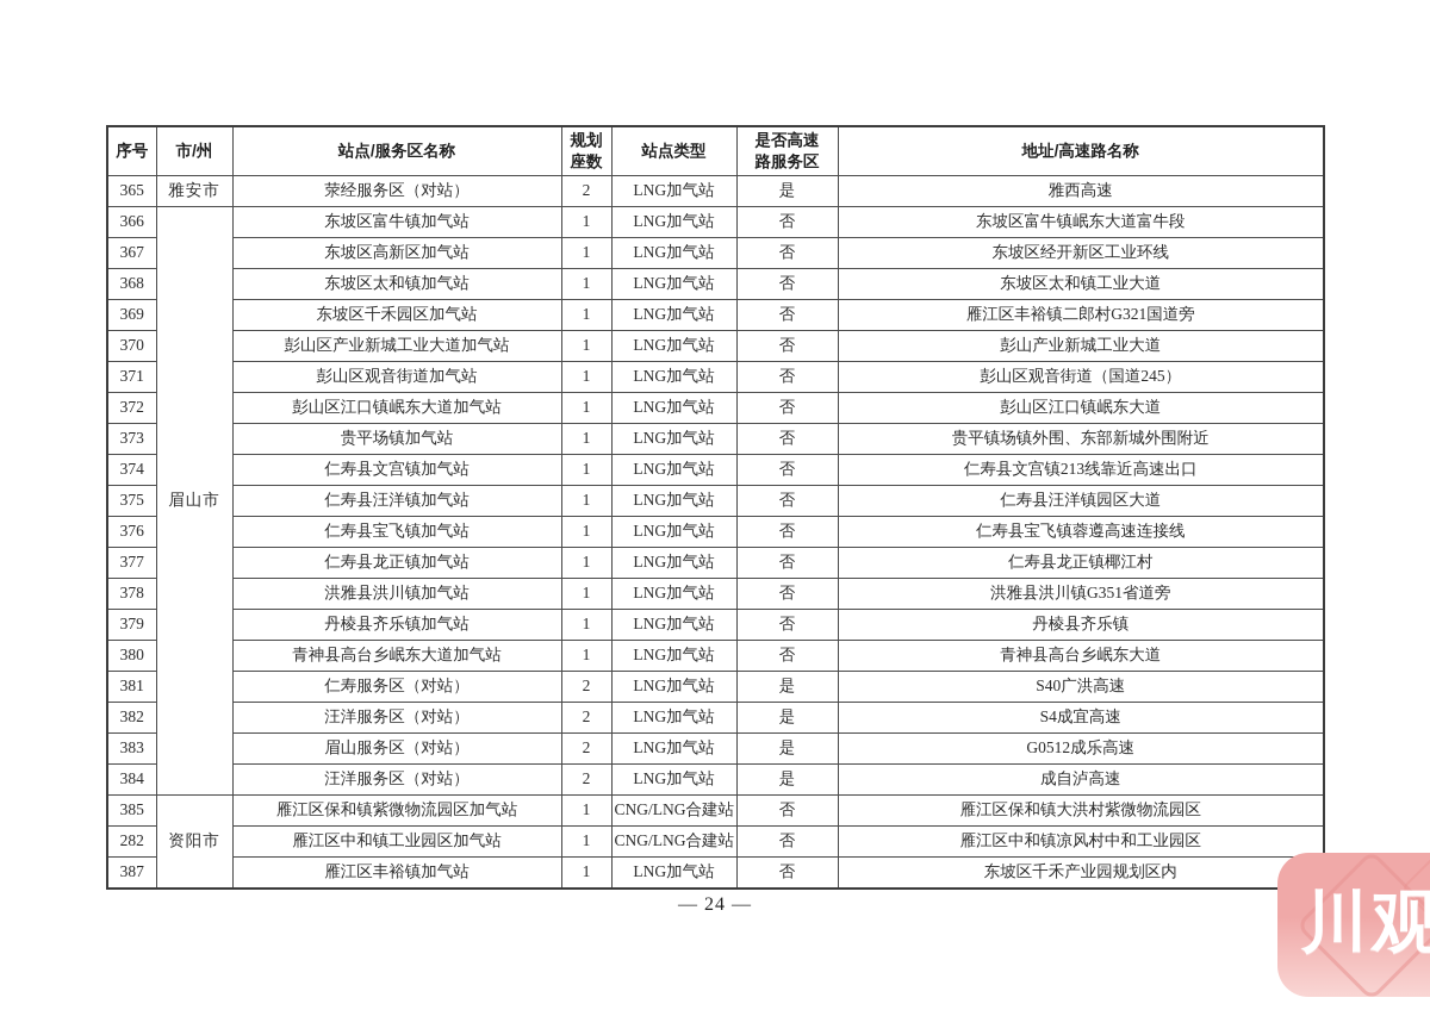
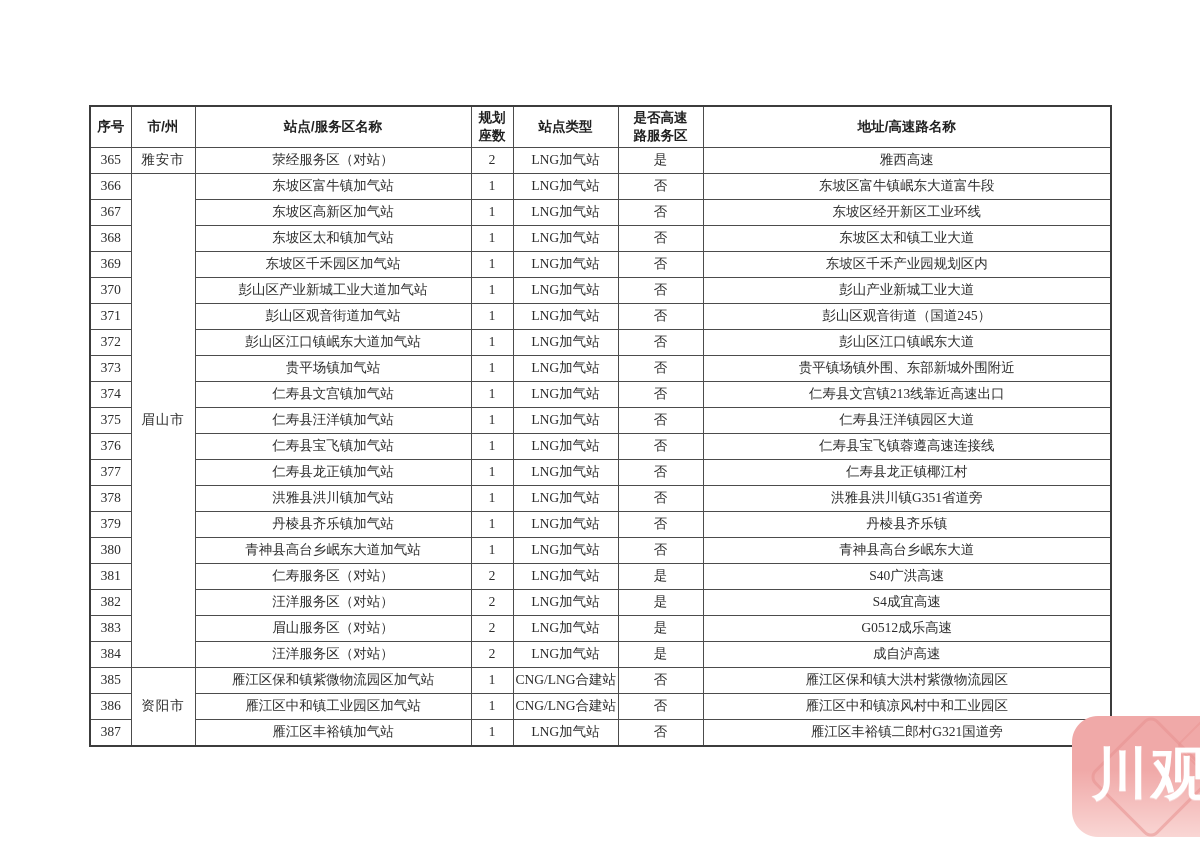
  序号	市/州	站点/服务区名称	规划 座数	站点类型	是否高速 路服务区	地址/高速路名称
  365	雅安市	荥经服务区（对站）	2	LNG加气站	是	雅西高速
  366	眉山市	东坡区富牛镇加气站	1	LNG加气站	否	东坡区富牛镇岷东大道富牛段
  367	东坡区高新区加气站	1	LNG加气站	否	东坡区经开新区工业环线
  368	东坡区太和镇加气站	1	LNG加气站	否	东坡区太和镇工业大道
- 369	东坡区千禾园区加气站	1	LNG加气站	否	雁江区丰裕镇二郎村G321国道旁
+ 369	东坡区千禾园区加气站	1	LNG加气站	否	东坡区千禾产业园规划区内
  370	彭山区产业新城工业大道加气站	1	LNG加气站	否	彭山产业新城工业大道
  371	彭山区观音街道加气站	1	LNG加气站	否	彭山区观音街道（国道245）
  372	彭山区江口镇岷东大道加气站	1	LNG加气站	否	彭山区江口镇岷东大道
  373	贵平场镇加气站	1	LNG加气站	否	贵平镇场镇外围、东部新城外围附近
  374	仁寿县文宫镇加气站	1	LNG加气站	否	仁寿县文宫镇213线靠近高速出口
  375	仁寿县汪洋镇加气站	1	LNG加气站	否	仁寿县汪洋镇园区大道
  376	仁寿县宝飞镇加气站	1	LNG加气站	否	仁寿县宝飞镇蓉遵高速连接线
  377	仁寿县龙正镇加气站	1	LNG加气站	否	仁寿县龙正镇椰江村
  378	洪雅县洪川镇加气站	1	LNG加气站	否	洪雅县洪川镇G351省道旁
  379	丹棱县齐乐镇加气站	1	LNG加气站	否	丹棱县齐乐镇
  380	青神县高台乡岷东大道加气站	1	LNG加气站	否	青神县高台乡岷东大道
  381	仁寿服务区（对站）	2	LNG加气站	是	S40广洪高速
  382	汪洋服务区（对站）	2	LNG加气站	是	S4成宜高速
  383	眉山服务区（对站）	2	LNG加气站	是	G0512成乐高速
  384	汪洋服务区（对站）	2	LNG加气站	是	成自泸高速
  385	资阳市	雁江区保和镇紫微物流园区加气站	1	CNG/LNG合建站	否	雁江区保和镇大洪村紫微物流园区
- 282	雁江区中和镇工业园区加气站	1	CNG/LNG合建站	否	雁江区中和镇凉风村中和工业园区
+ 386	雁江区中和镇工业园区加气站	1	CNG/LNG合建站	否	雁江区中和镇凉风村中和工业园区
- 387	雁江区丰裕镇加气站	1	LNG加气站	否	东坡区千禾产业园规划区内
+ 387	雁江区丰裕镇加气站	1	LNG加气站	否	雁江区丰裕镇二郎村G321国道旁
- — 24 —
  川观
